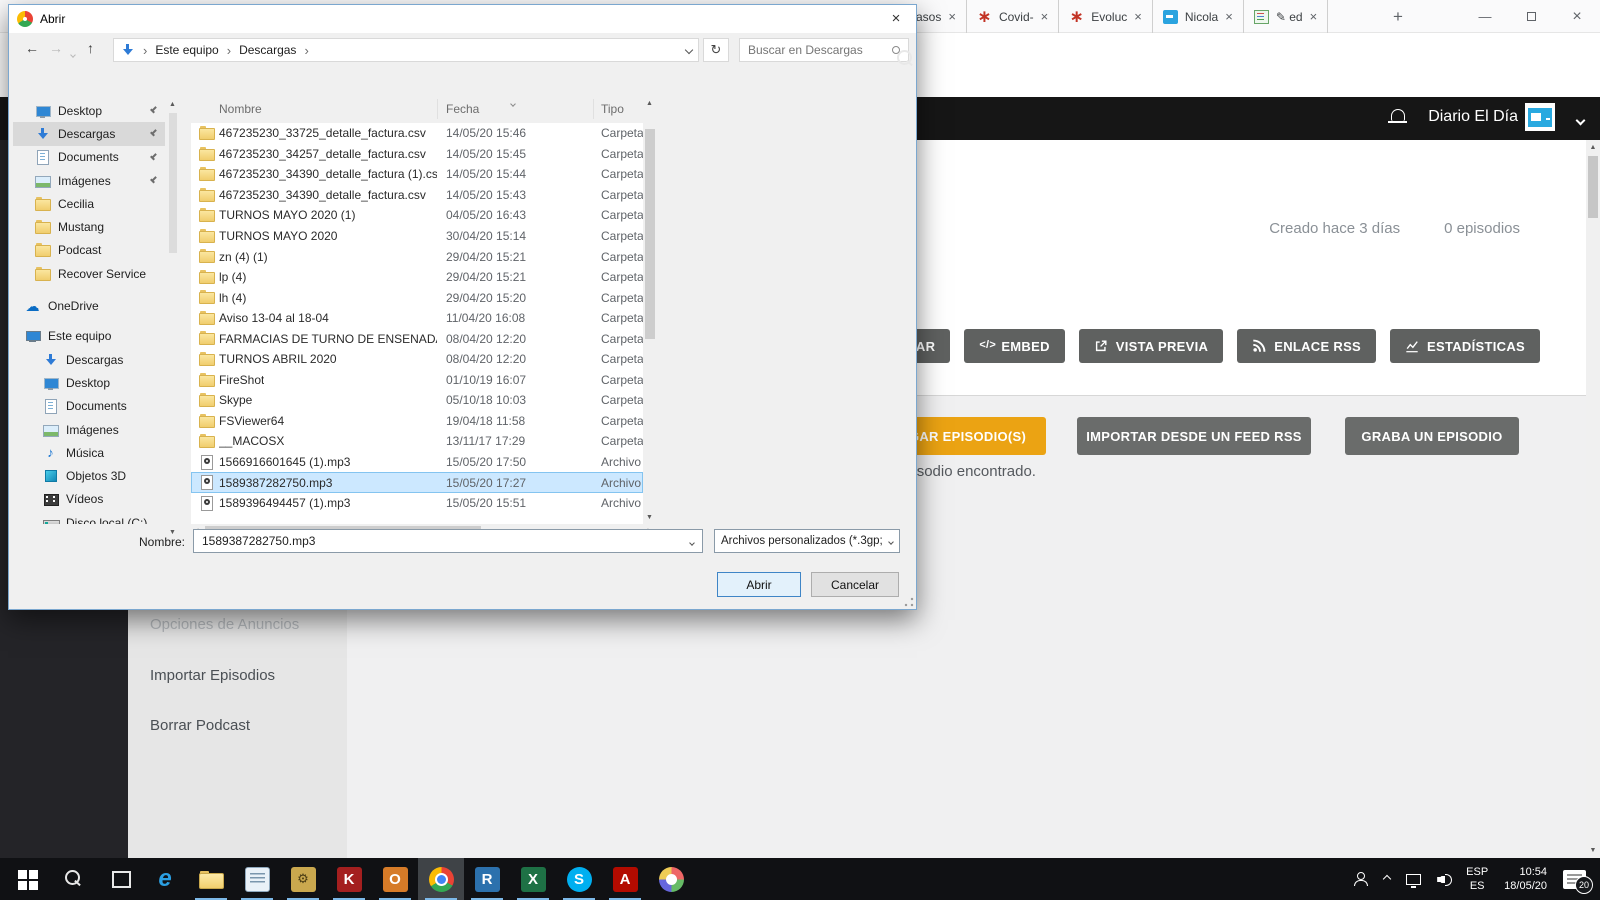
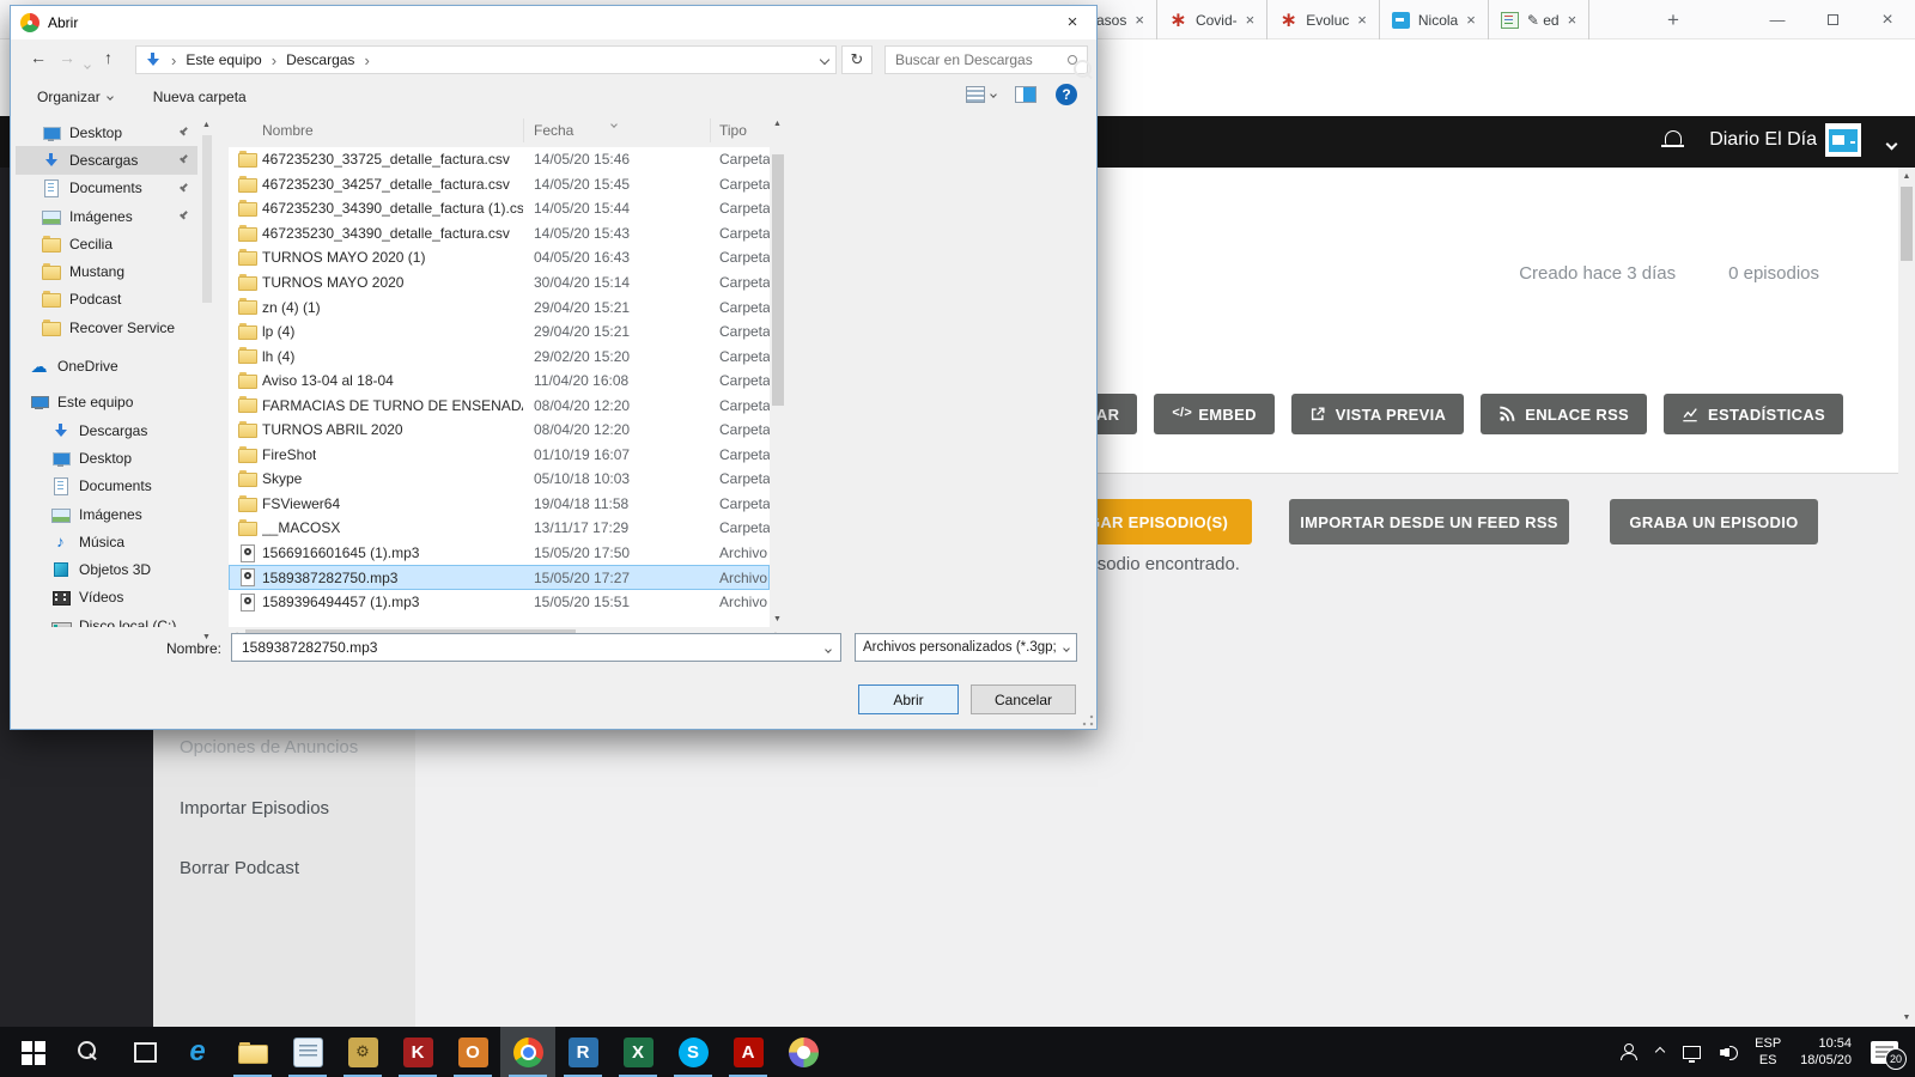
  asos
  ×
  ∗
  Covid-
  ×
  ∗
  Evoluc
  ×
  Nicola
  ×
  ✎ ed
  ×
  +
  —
  ×
  Diario El Día
  Opciones de Anuncios
  Importar Episodios
  Borrar Podcast
  Creado hace 3 días
  0 episodios
  </>
  EMBED
  VISTA PREVIA
  ENLACE RSS
  ESTADÍSTICAS
  AR EPISODIO(S)
  IMPORTAR DESDE UN FEED RSS
  GRABA UN EPISODIO
  Abrir
  ×
  ←
  →
  ↑
  ›
  Este equipo
  ›
  Descargas
  ›
  ↻
  Buscar en Descargas
+ Organizar
+ Nueva carpeta
+ ?
  Desktop
  Descargas
  Documents
  Imágenes
  Cecilia
  Mustang
  Podcast
  Recover Service
  OneDrive
  Este equipo
  Descargas
  Desktop
  Documents
  Imágenes
  Música
  Objetos 3D
  Vídeos
  Disco local (C:)
  Nombre
  Fecha
  Tipo
  467235230_33725_detalle_factura.csv
  14/05/20 15:46
  Carpeta
  467235230_34257_detalle_factura.csv
  14/05/20 15:45
  Carpeta
  467235230_34390_detalle_factura (1).cs
  14/05/20 15:44
  Carpeta
  467235230_34390_detalle_factura.csv
  14/05/20 15:43
  Carpeta
  TURNOS MAYO 2020 (1)
  04/05/20 16:43
  Carpeta
  TURNOS MAYO 2020
  30/04/20 15:14
  Carpeta
  zn (4) (1)
  29/04/20 15:21
  Carpeta
  lp (4)
  29/04/20 15:21
  Carpeta
  lh (4)
- 29/04/20 15:20
+ 29/02/20 15:20
  Carpeta
  Aviso 13-04 al 18-04
  11/04/20 16:08
  Carpeta
  FARMACIAS DE TURNO DE ENSENAD
  08/04/20 12:20
  Carpeta
  TURNOS ABRIL 2020
  08/04/20 12:20
  Carpeta
  FireShot
  01/10/19 16:07
  Carpeta
  Skype
  05/10/18 10:03
  Carpeta
  FSViewer64
  19/04/18 11:58
  Carpeta
  __MACOSX
  13/11/17 17:29
  Carpeta
  1566916601645 (1).mp3
  15/05/20 17:50
  Archivo
  1589387282750.mp3
  15/05/20 17:27
  Archivo
  1589396494457 (1).mp3
  15/05/20 15:51
  Archivo
  Nombre:
  1589387282750.mp3
  Archivos personalizados (*.3gp;
  Abrir
  Cancelar
  e
  ⚙
  K
  O
  R
  X
  S
  A
  ESP
  ES
  10:54
  18/05/20
  20
